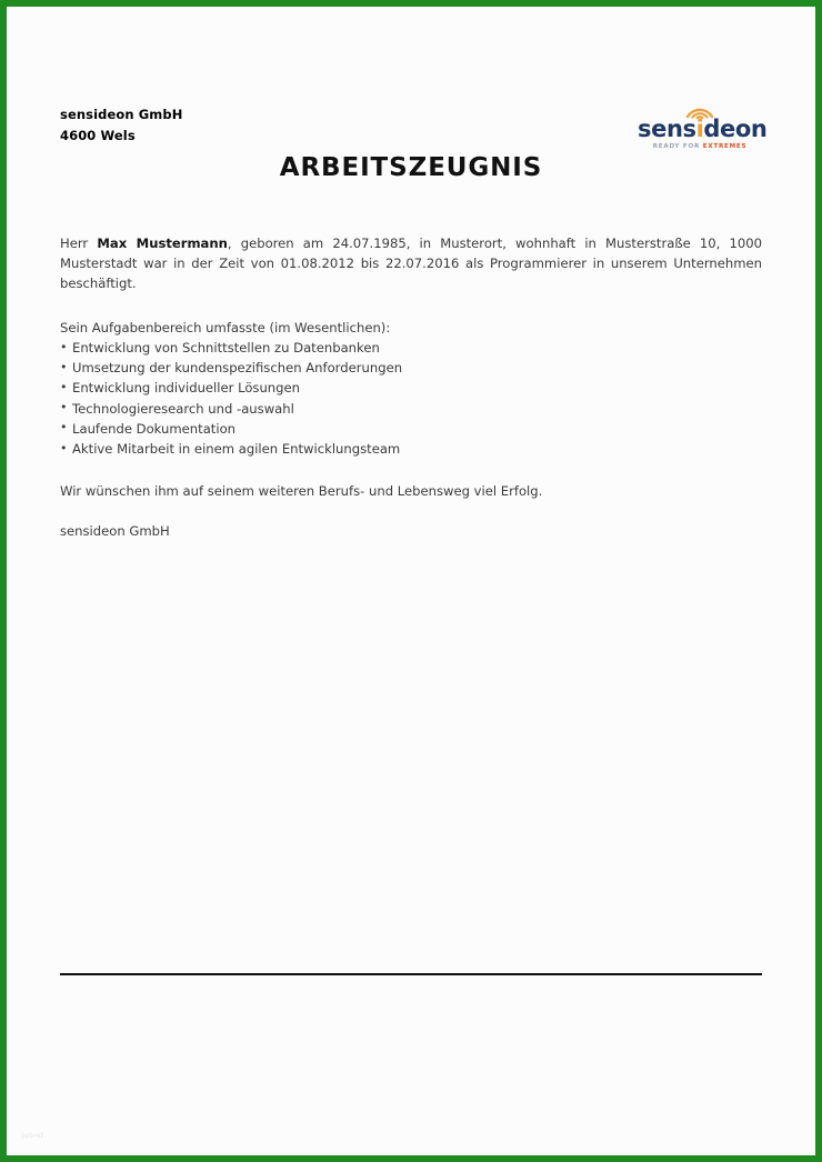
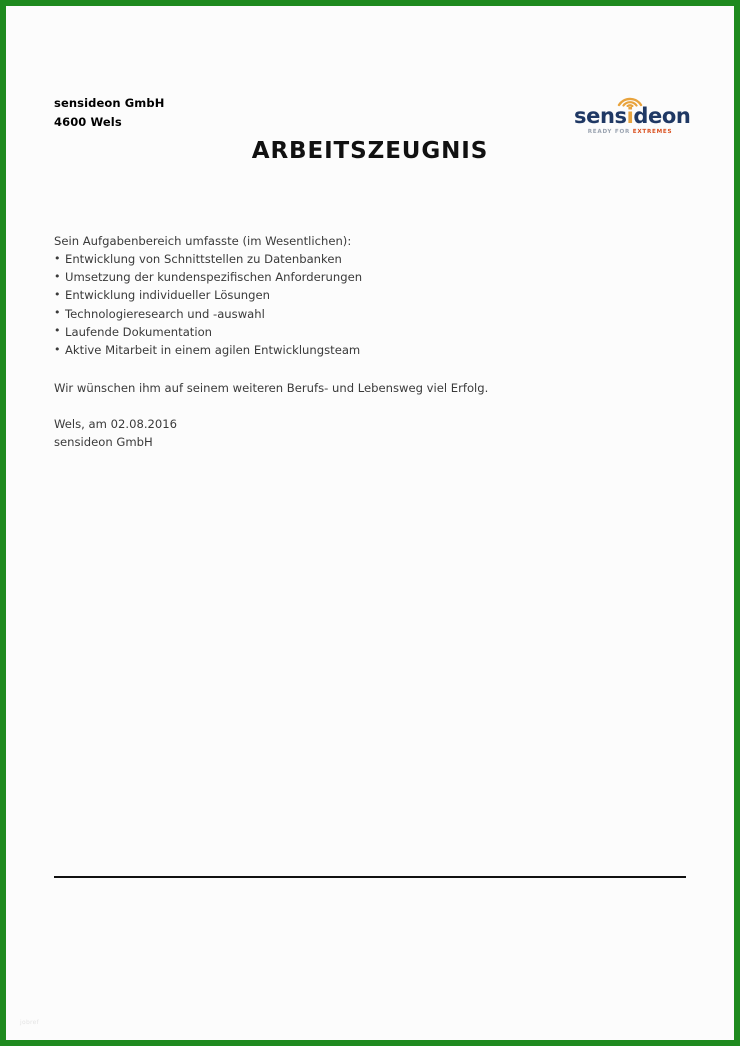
  sensideon GmbH
  4600 Wels
  sensideon
  ARBEITSZEUGNIS
- Herr Max Mustermann, geboren am 24.07.1985, in Musterort, wohnhaft in Musterstraße 10, 1000 Musterstadt war in der Zeit von 01.08.2012 bis 22.07.2016 als Programmierer in unserem Unternehmen beschäftigt.
  Sein Aufgabenbereich umfasste (im Wesentlichen):
  •
  Entwicklung von Schnittstellen zu Datenbanken
  •
  Umsetzung der kundenspezifischen Anforderungen
  •
  Entwicklung individueller Lösungen
  •
  Technologieresearch und -auswahl
  •
  Laufende Dokumentation
  •
  Aktive Mitarbeit in einem agilen Entwicklungsteam
  Wir wünschen ihm auf seinem weiteren Berufs- und Lebensweg viel Erfolg.
+ Wels, am 02.08.2016
  sensideon GmbH
